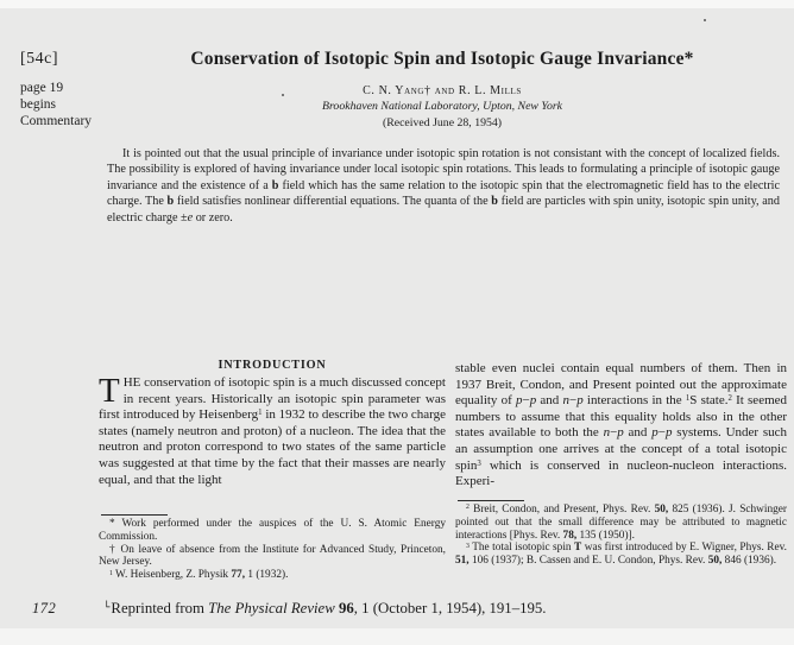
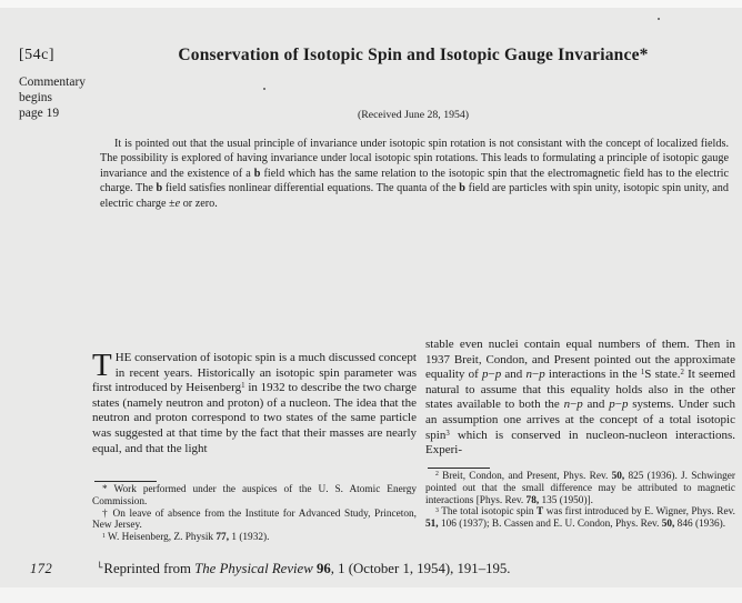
  [54c]
- page 19
+ Commentary
  begins
- Commentary
+ page 19
  Conservation of Isotopic Spin and Isotopic Gauge Invariance*
- C. N. Yang† and R. L. Mills
- Brookhaven National Laboratory, Upton, New York
  (Received June 28, 1954)
  It is pointed out that the usual principle of invariance under isotopic spin rotation is not consistant with the concept of localized fields. The possibility is explored of having invariance under local isotopic spin rotations. This leads to formulating a principle of isotopic gauge invariance and the existence of a b field which has the same relation to the isotopic spin that the electromagnetic field has to the electric charge. The b field satisfies nonlinear differential equations. The quanta of the b field are particles with spin unity, isotopic spin unity, and electric charge ±e or zero.
- INTRODUCTION
  T
  HE conservation of isotopic spin is a much discussed concept in recent years. Historically an isotopic spin parameter was first introduced by Heisenberg in 1932 to describe the two charge states (namely neutron and proton) of a nucleon. The idea that the neutron and proton correspond to two states of the same particle was suggested at that time by the fact that their masses are nearly equal, and that the light
- stable even nuclei contain equal numbers of them. Then in 1937 Breit, Condon, and Present pointed out the approximate equality of p−p and n−p interactions in the S state. It seemed numbers to assume that this equality holds also in the other states available to both the n−p and p−p systems. Under such an assumption one arrives at the concept of a total isotopic spin which is conserved in nucleon-nucleon interactions. Experi-
+ stable even nuclei contain equal numbers of them. Then in 1937 Breit, Condon, and Present pointed out the approximate equality of p−p and n−p interactions in the S state. It seemed natural to assume that this equality holds also in the other states available to both the n−p and p−p systems. Under such an assumption one arrives at the concept of a total isotopic spin which is conserved in nucleon-nucleon interactions. Experi-
  * Work performed under the auspices of the U. S. Atomic Energy Commission.
  † On leave of absence from the Institute for Advanced Study, Princeton, New Jersey.
  W. Heisenberg, Z. Physik 77, 1 (1932).
  Breit, Condon, and Present, Phys. Rev. 50, 825 (1936). J. Schwinger pointed out that the small difference may be attributed to magnetic interactions [Phys. Rev. 78, 135 (1950)].
  The total isotopic spin T was first introduced by E. Wigner, Phys. Rev. 51, 106 (1937); B. Cassen and E. U. Condon, Phys. Rev. 50, 846 (1936).
  172
  └Reprinted from The Physical Review 96, 1 (October 1, 1954), 191–195.
